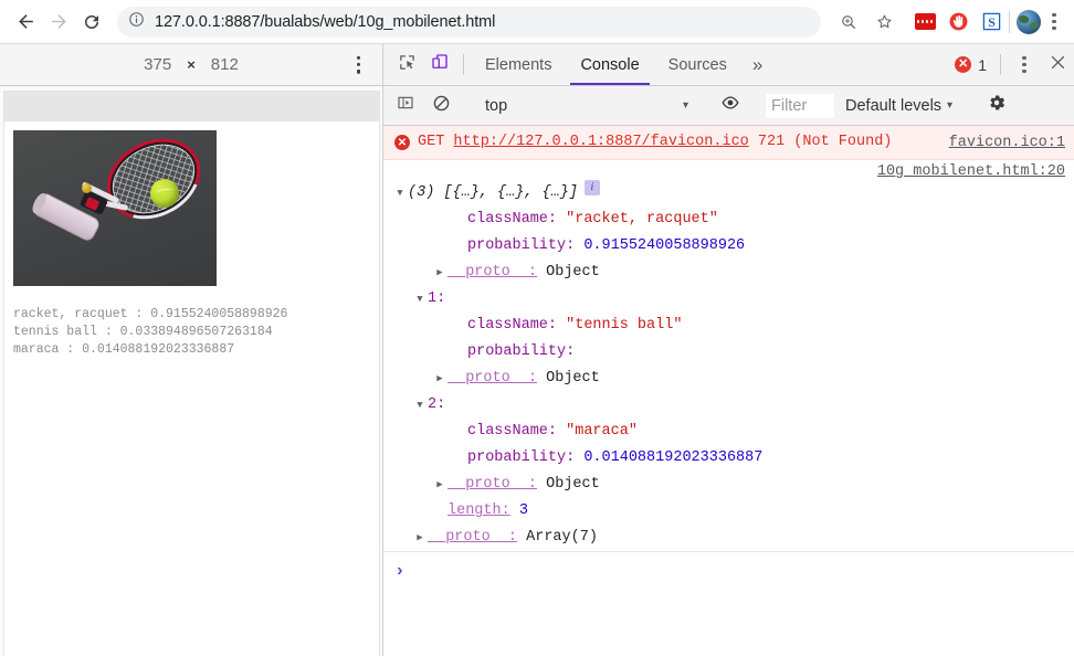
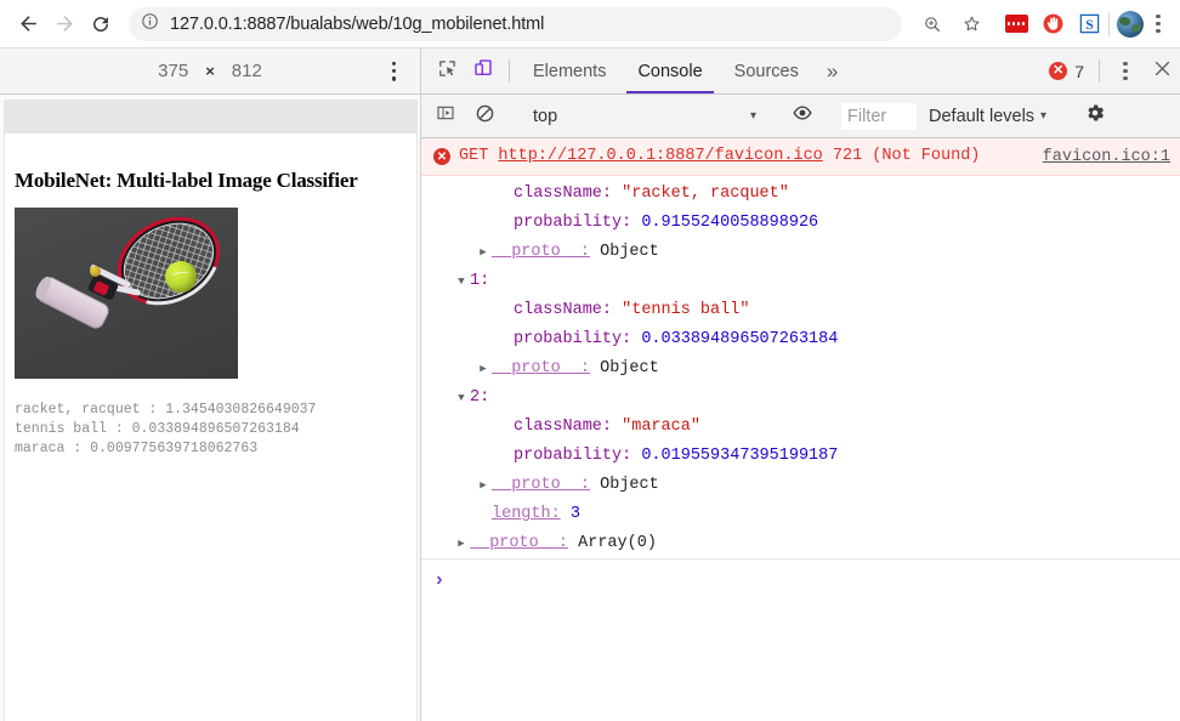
  127.0.0.1:8887/bualabs/web/10g_mobilenet.html
  S
  375
  ×
  812
+ MobileNet: Multi-label Image Classifier
- racket, racquet : 0.9155240058898926
+ racket, racquet : 1.3454030826649037
  tennis ball : 0.033894896507263184
- maraca : 0.014088192023336887
+ maraca : 0.009775639718062763
  Elements
  Console
  Sources
  »
  ✕
- 1
+ 7
  top
  ▾
  Filter
  Default levels
  ▾
  ✕
  GET http://127.0.0.1:8887/favicon.ico 721 (Not Found)
  favicon.ico:1
- 10g_mobilenet.html:20
- (3) [{…}, {…}, {…}]
- i
  className:
  "racket, racquet"
  probability:
  0.9155240058898926
  __proto__:
  Object
  1:
  className:
  "tennis ball"
  probability:
+ 0.033894896507263184
  __proto__:
  Object
  2:
  className:
  "maraca"
  probability:
- 0.014088192023336887
+ 0.019559347395199187
  __proto__:
  Object
  length:
  3
  __proto__:
- Array(7)
+ Array(0)
  ›
